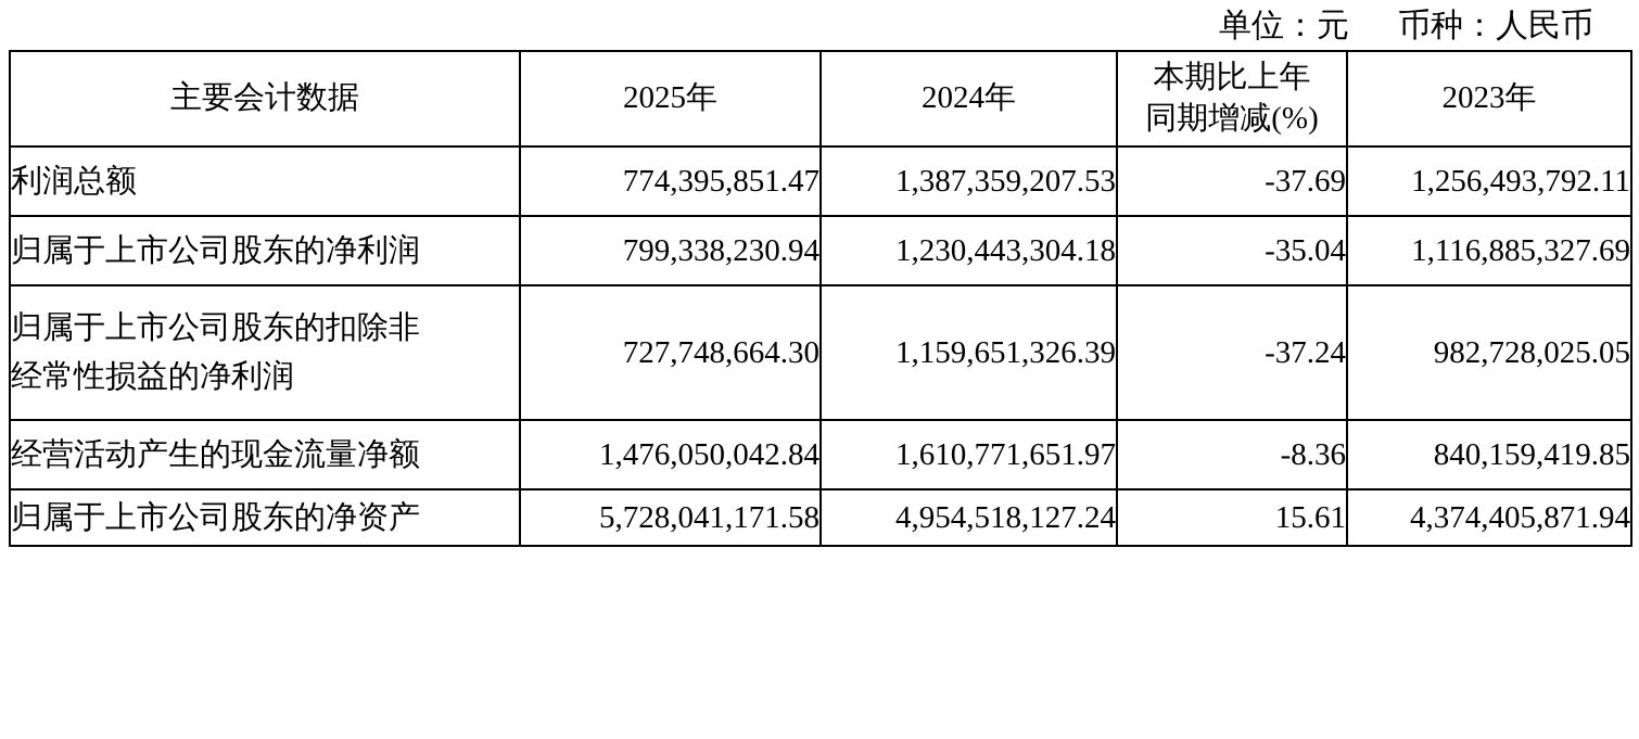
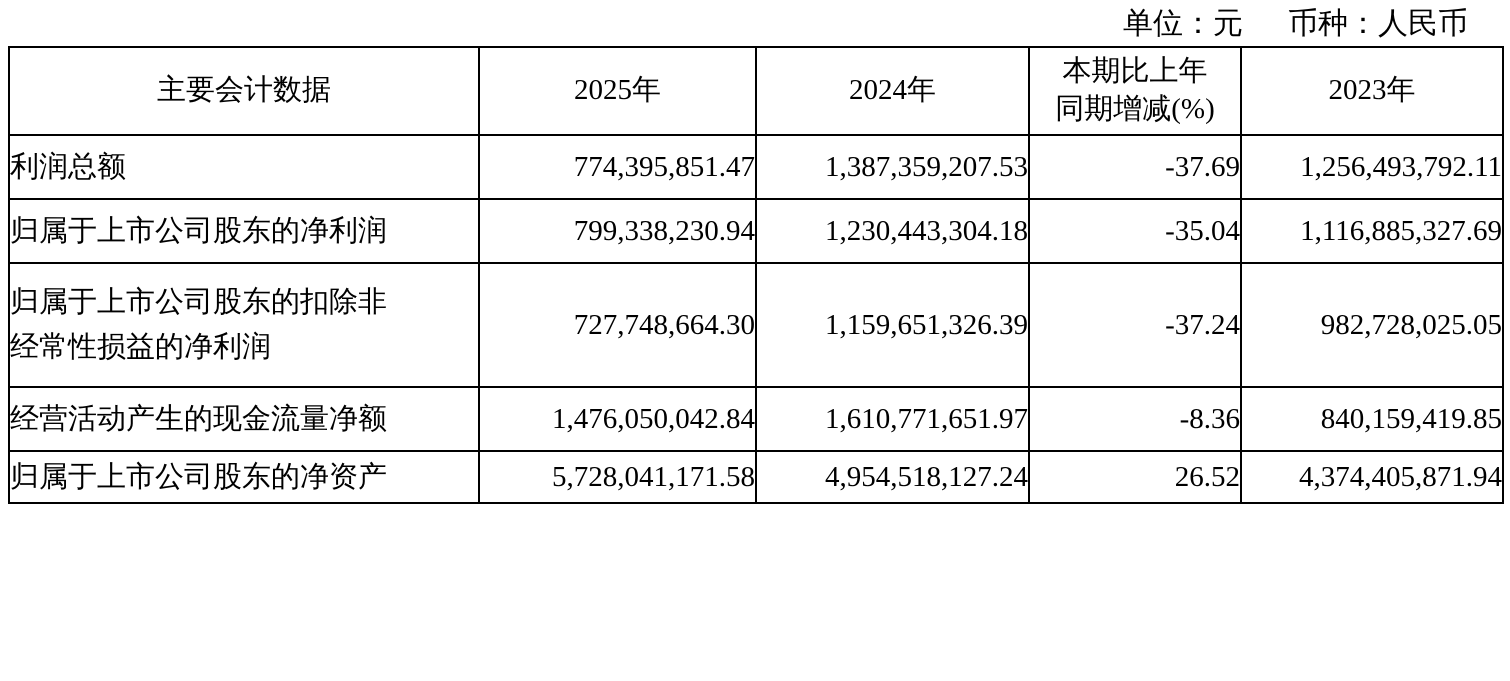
  单位：元
  币种：人民币
  主要会计数据	2025年	2024年	本期比上年 同期增减(%)	2023年
  利润总额	774,395,851.47	1,387,359,207.53	-37.69	1,256,493,792.11
  归属于上市公司股东的净利润	799,338,230.94	1,230,443,304.18	-35.04	1,116,885,327.69
  归属于上市公司股东的扣除非经常性损益的净利润	727,748,664.30	1,159,651,326.39	-37.24	982,728,025.05
  经营活动产生的现金流量净额	1,476,050,042.84	1,610,771,651.97	-8.36	840,159,419.85
- 归属于上市公司股东的净资产	5,728,041,171.58	4,954,518,127.24	15.61	4,374,405,871.94
+ 归属于上市公司股东的净资产	5,728,041,171.58	4,954,518,127.24	26.52	4,374,405,871.94
